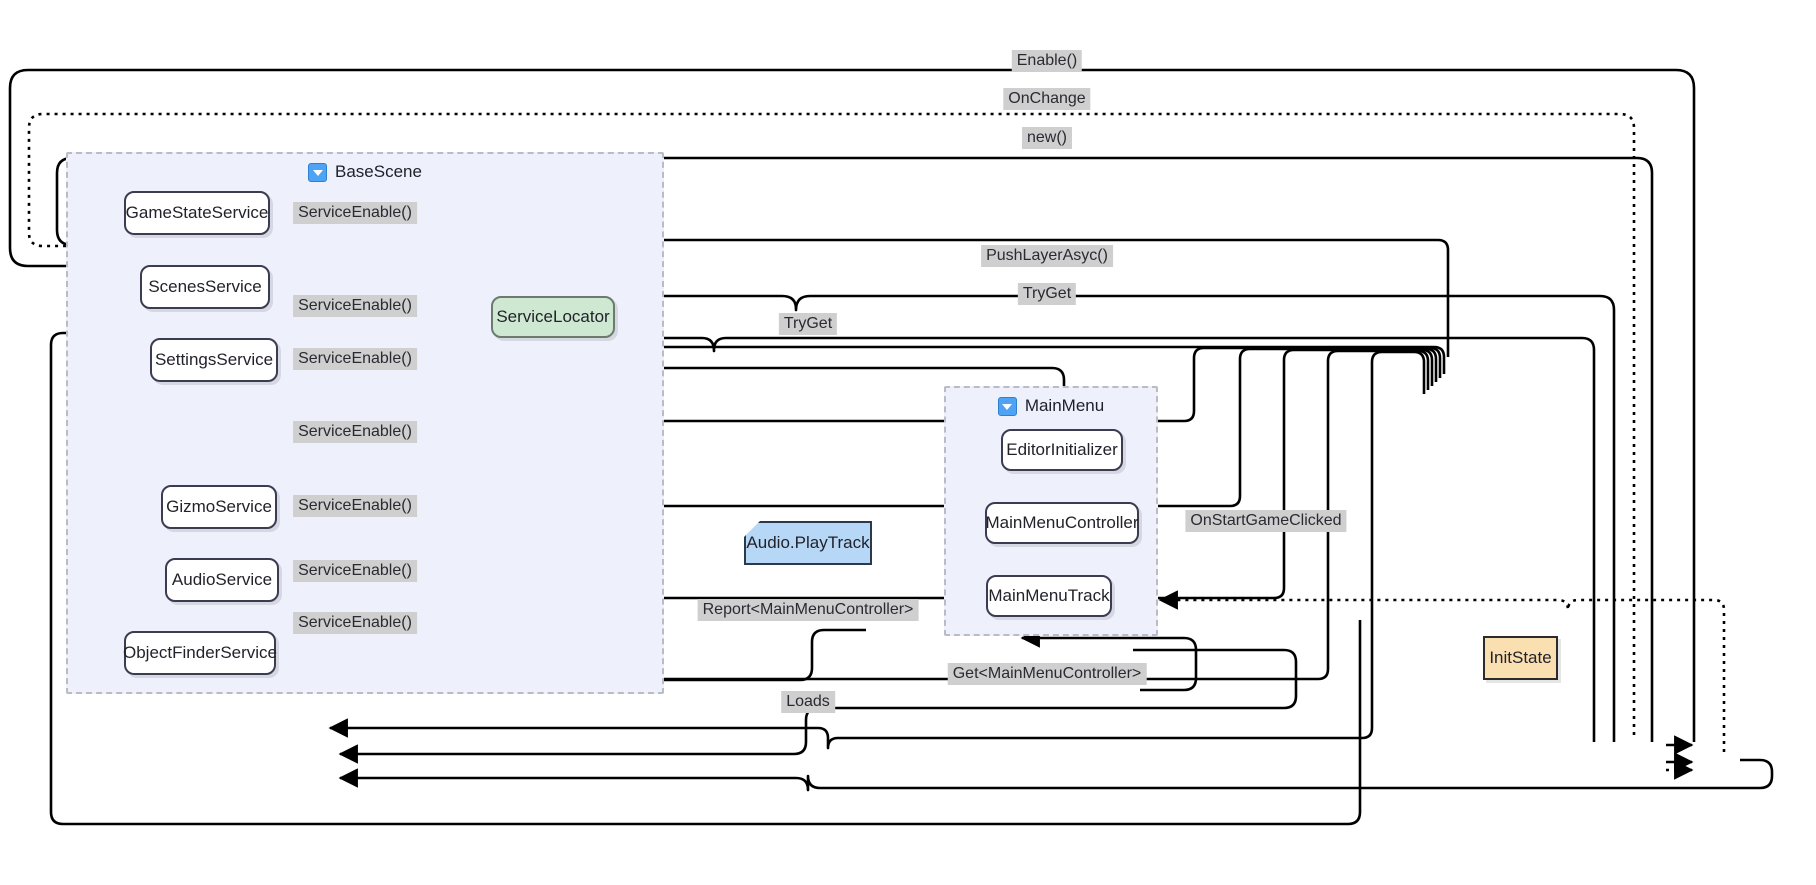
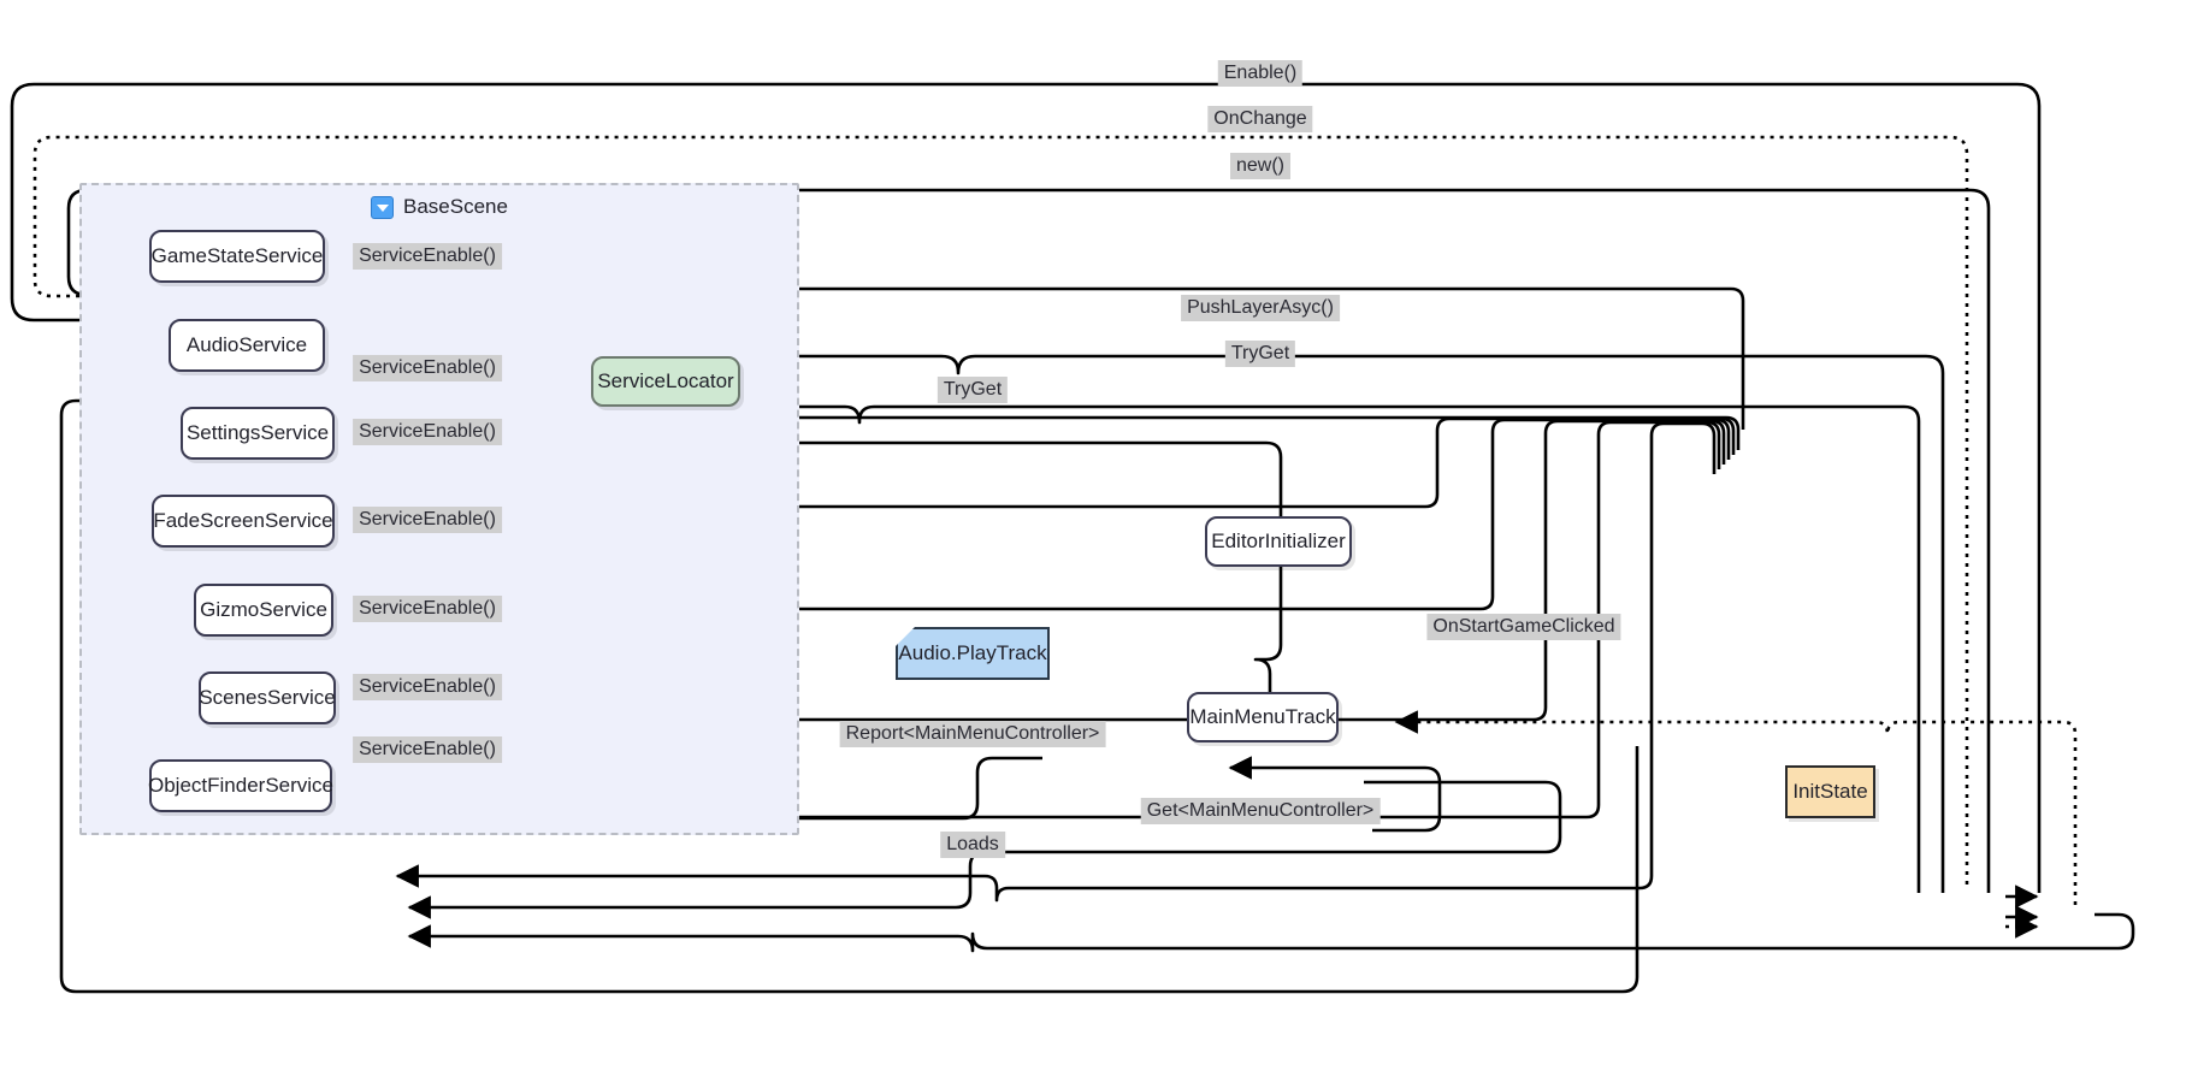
  BaseScene
- MainMenu
  GameStateService
- ScenesService
+ AudioService
  SettingsService
+ FadeScreenService
  GizmoService
- AudioService
+ ScenesService
  ObjectFinderService
  ServiceLocator
  EditorInitializer
- MainMenuController
  MainMenuTrack
  Audio.PlayTrack
  InitState
  Enable()
  OnChange
  new()
  PushLayerAsyc()
  TryGet
  TryGet
  ServiceEnable()
  ServiceEnable()
  ServiceEnable()
  ServiceEnable()
  ServiceEnable()
  ServiceEnable()
  ServiceEnable()
  Report<MainMenuController>
  Get<MainMenuController>
  OnStartGameClicked
  Loads
